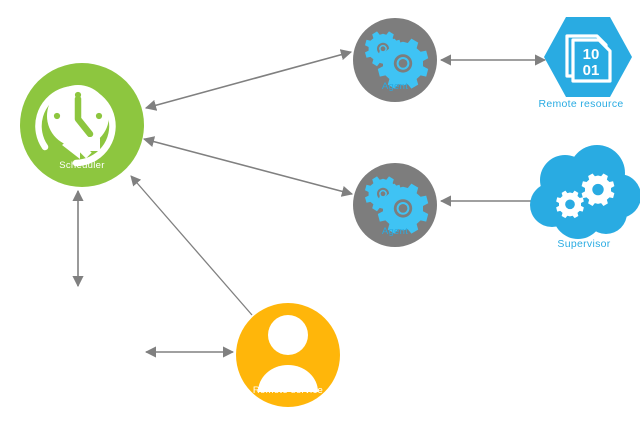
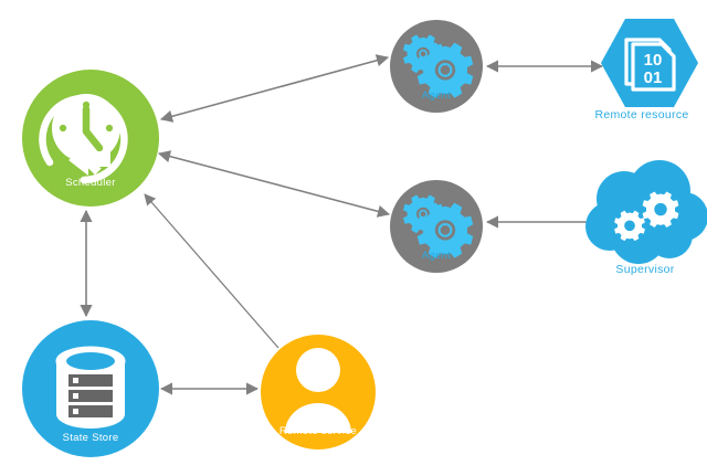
  Scheduler
  Agent
  Agent
  10
  01
  Remote resource
  Supervisor
+ State Store
  Remote service
